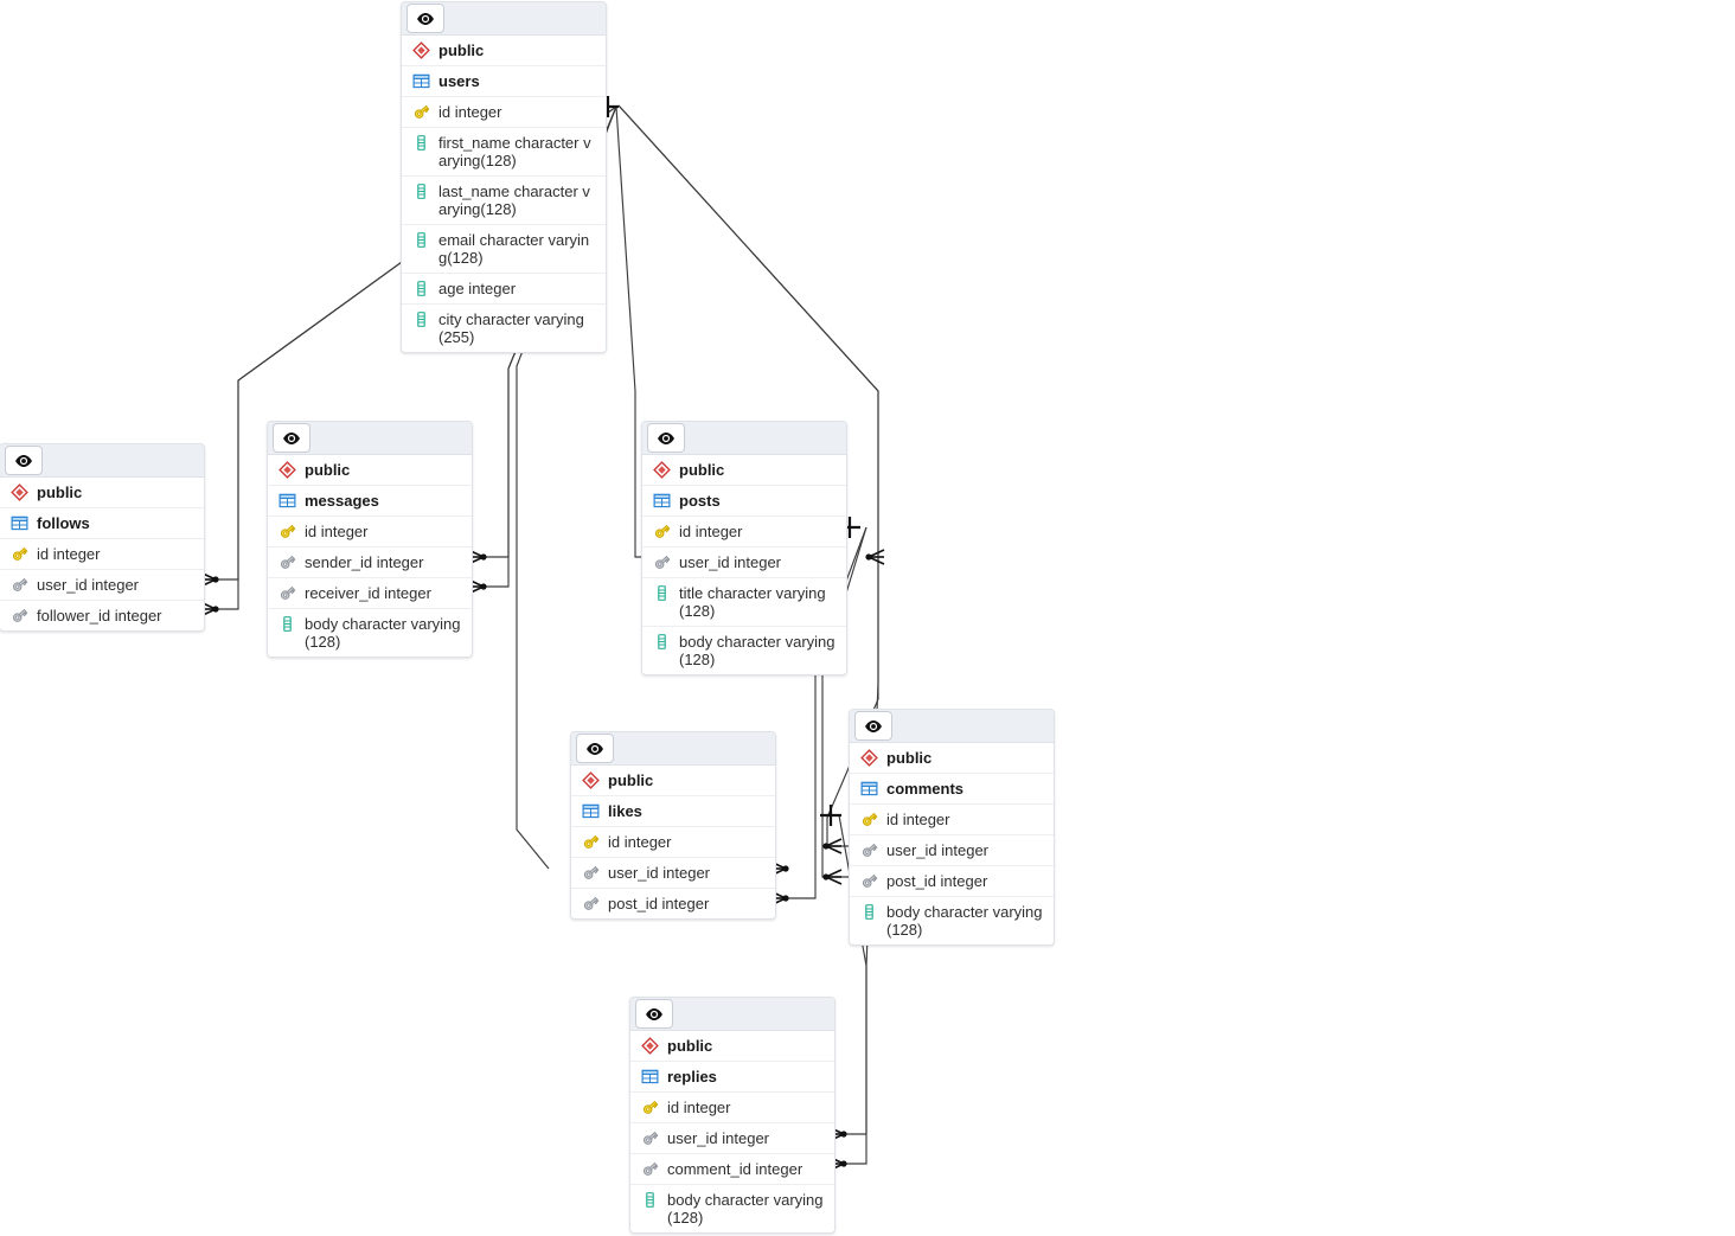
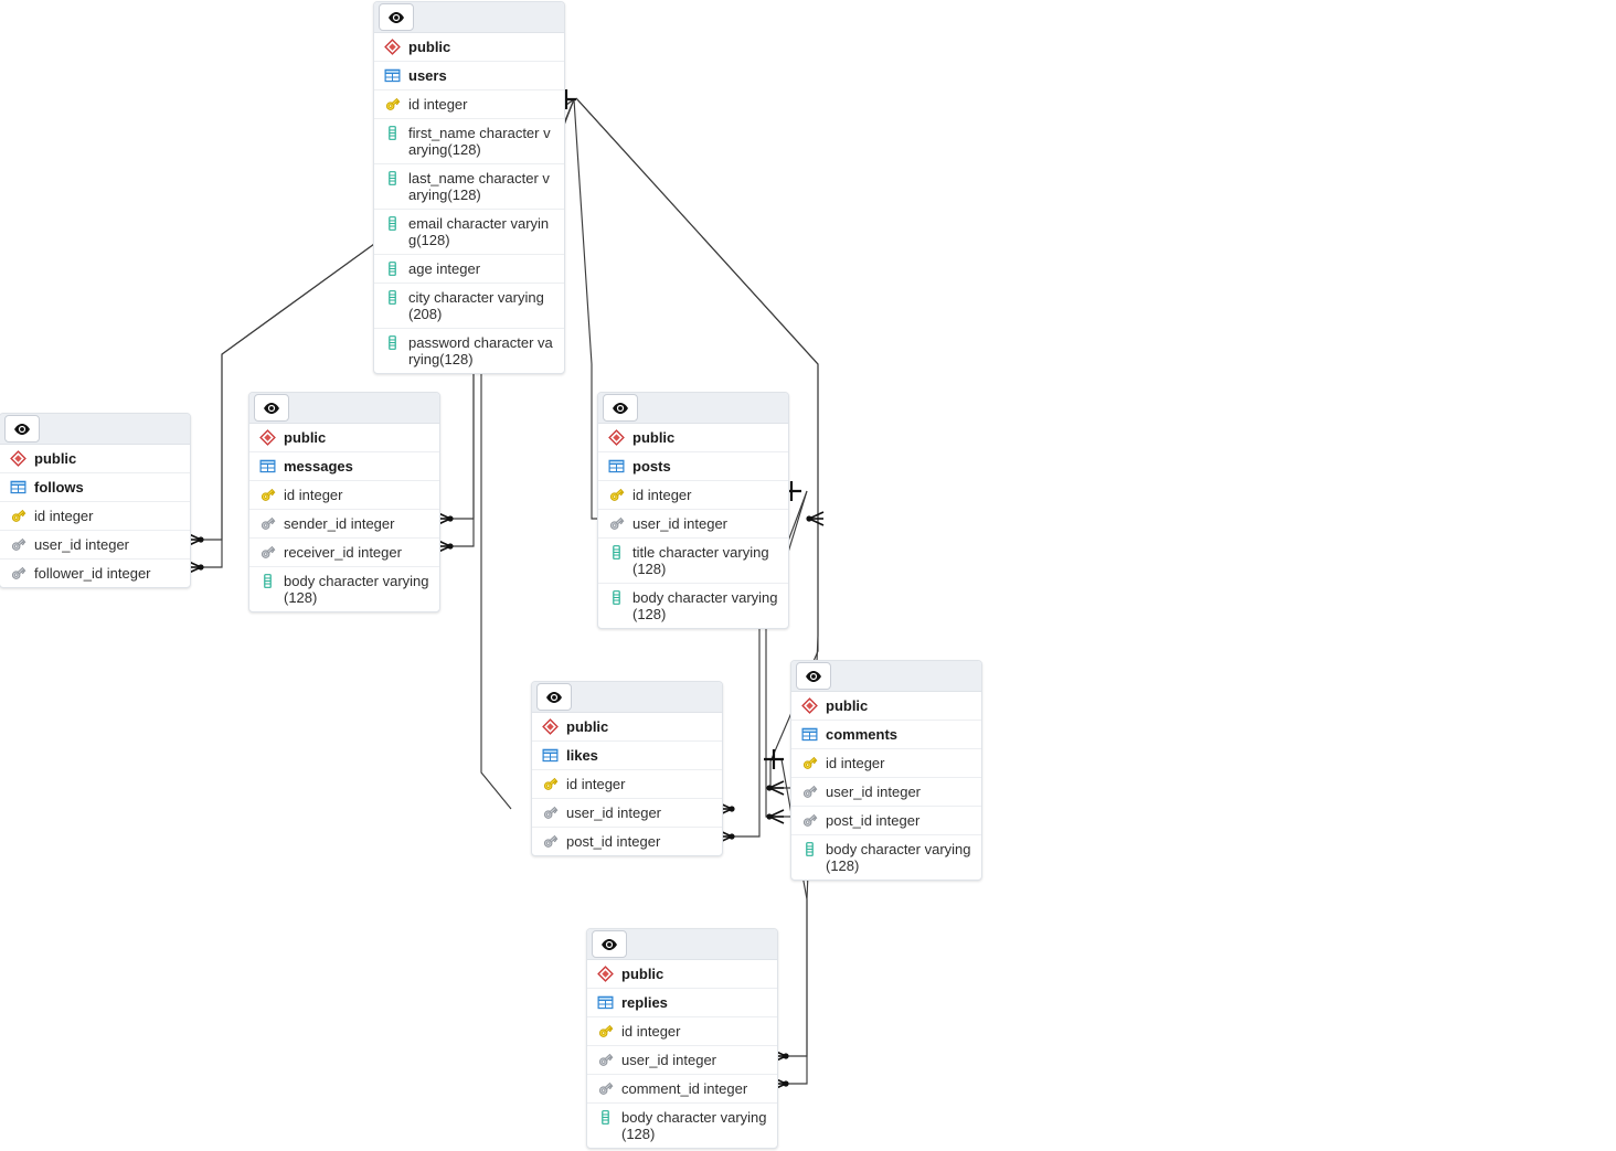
  public
  users
  id integer
  first_name character varying(128)
  last_name character varying(128)
  email character varying(128)
  age integer
- city character varying(255)
+ city character varying(208)
+ password character varying(128)
  public
  follows
  id integer
  user_id integer
  follower_id integer
  public
  messages
  id integer
  sender_id integer
  receiver_id integer
  body character varying(128)
  public
  posts
  id integer
  user_id integer
  title character varying(128)
  body character varying(128)
  public
  likes
  id integer
  user_id integer
  post_id integer
  public
  comments
  id integer
  user_id integer
  post_id integer
  body character varying(128)
  public
  replies
  id integer
  user_id integer
  comment_id integer
  body character varying(128)
